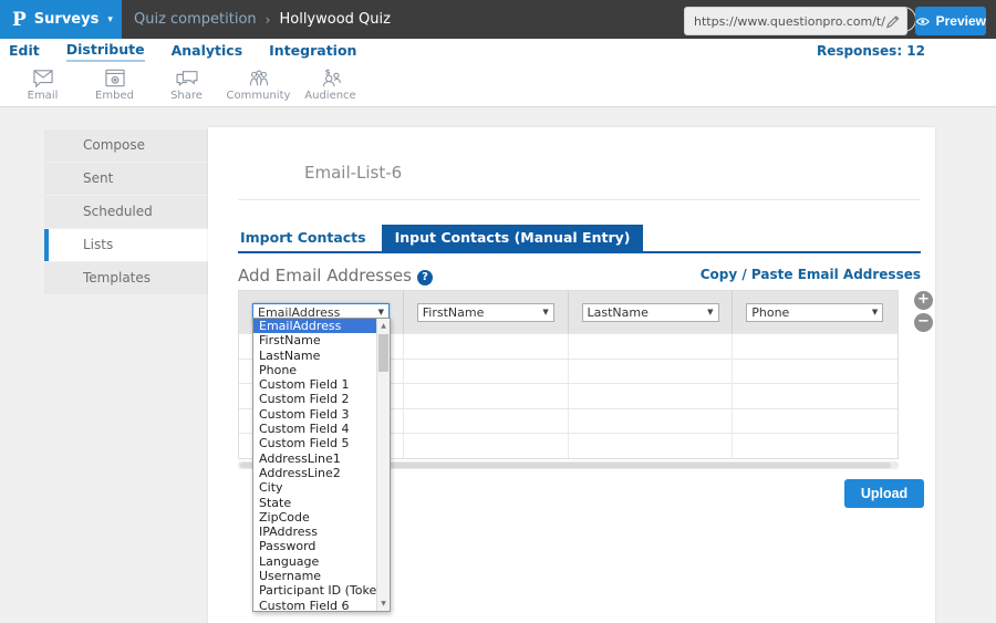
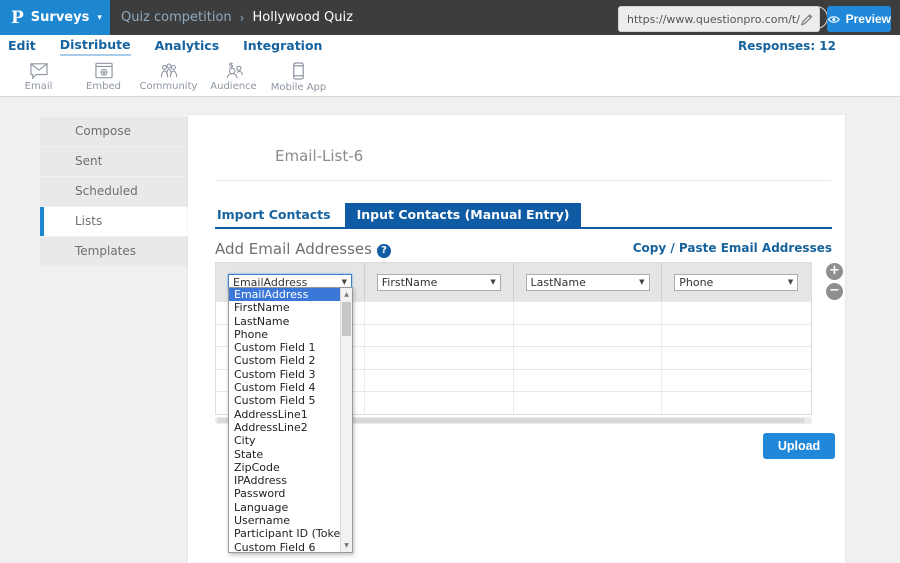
  P
  Surveys
  ▾
  Quiz competition
  ›
  Hollywood Quiz
  Edit
  Distribute
  Analytics
  Integration
  Responses: 12
  Email
  Embed
- Share
  Community
  $
  Audience
+ Mobile App
  https://www.questionpro.com/t/
  Preview
  Compose
  Sent
  Scheduled
  Lists
  Templates
  Email-List-6
  Import Contacts
  Input Contacts (Manual Entry)
  Add Email Addresses ?
  Copy / Paste Email Addresses
  EmailAddress
  ▼
  FirstName
  ▼
  LastName
  ▼
  Phone
  ▼
  +
  −
  Upload
  EmailAddress
  FirstName
  LastName
  Phone
  Custom Field 1
  Custom Field 2
  Custom Field 3
  Custom Field 4
  Custom Field 5
  AddressLine1
  AddressLine2
  City
  State
  ZipCode
  IPAddress
  Password
  Language
  Username
  Participant ID (Toke
  Custom Field 6
